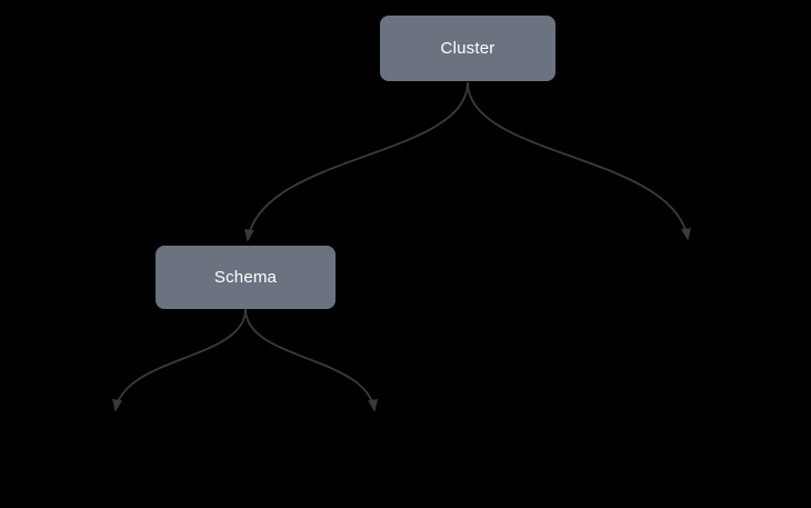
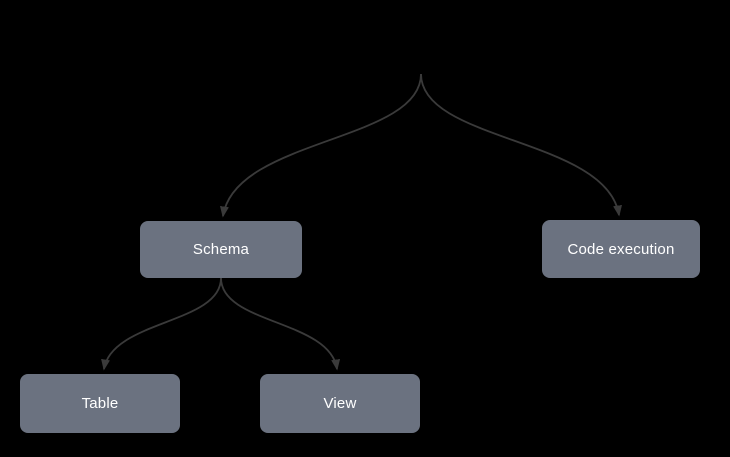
- Cluster
  Schema
+ Code execution
+ Table
+ View
